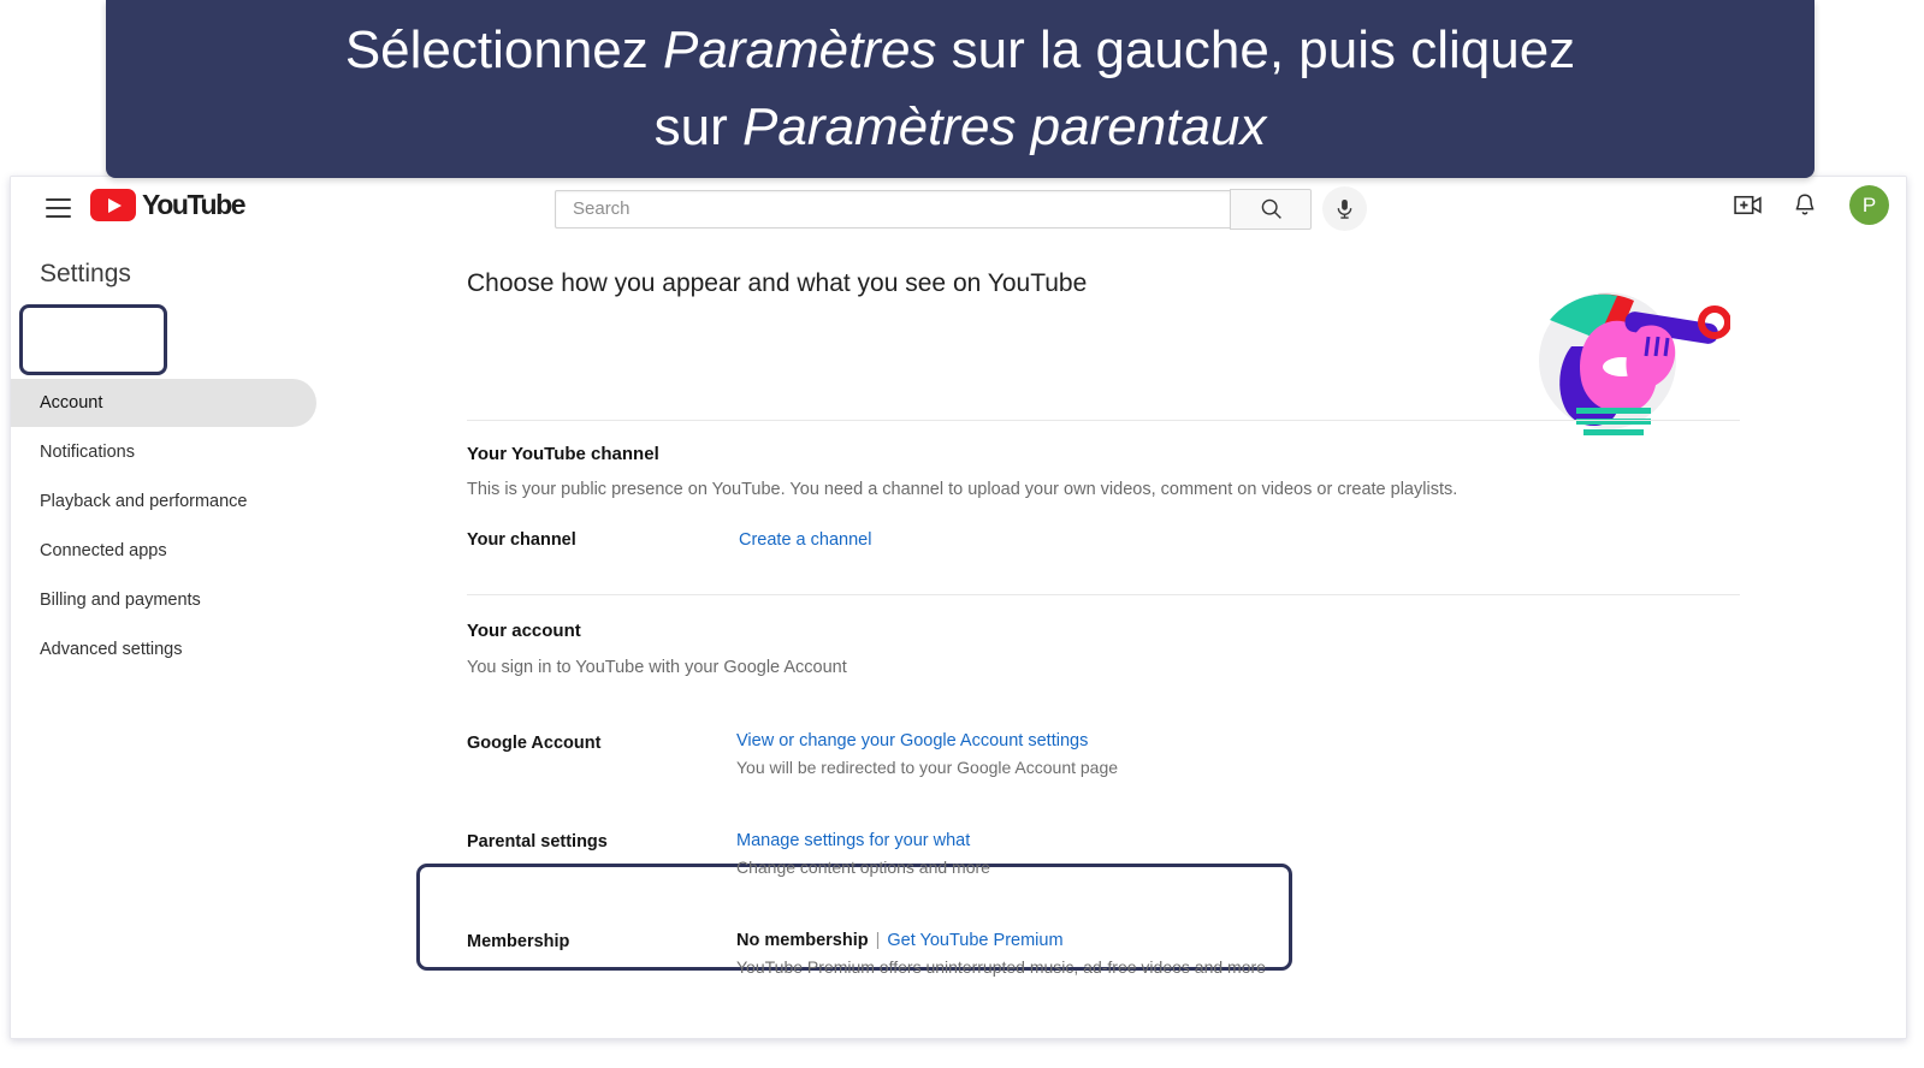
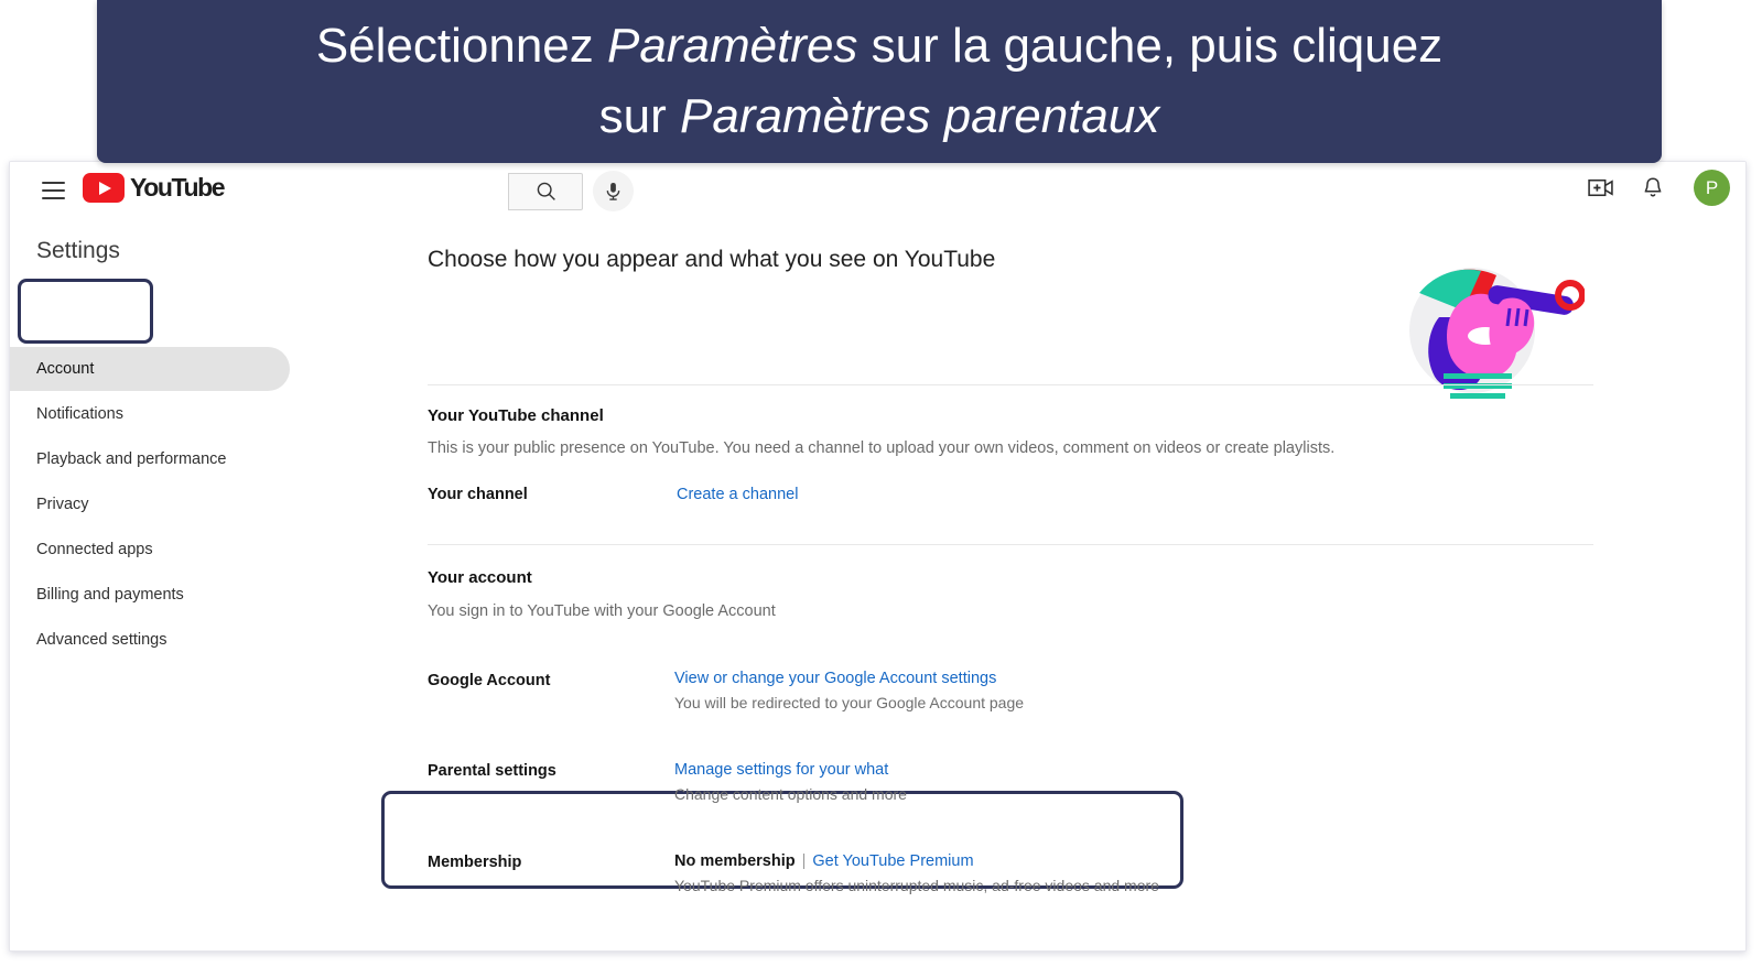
  YouTube
- Search
  P
  Settings
  Account
  Notifications
  Playback and performance
+ Privacy
  Connected apps
  Billing and payments
  Advanced settings
  Choose how you appear and what you see on YouTube
  Your YouTube channel
  This is your public presence on YouTube. You need a channel to upload your own videos, comment on videos or create playlists.
  Your channel
  Create a channel
  Your account
  You sign in to YouTube with your Google Account
  Google Account
  View or change your Google Account settings
  You will be redirected to your Google Account page
  Parental settings
  Manage settings for your what
  Change content options and more
  Membership
  No membership
  |
  Get YouTube Premium
  YouTube Premium offers uninterrupted music, ad-free videos and more
  Sélectionnez Paramètres sur la gauche, puis cliquez
  sur Paramètres parentaux
